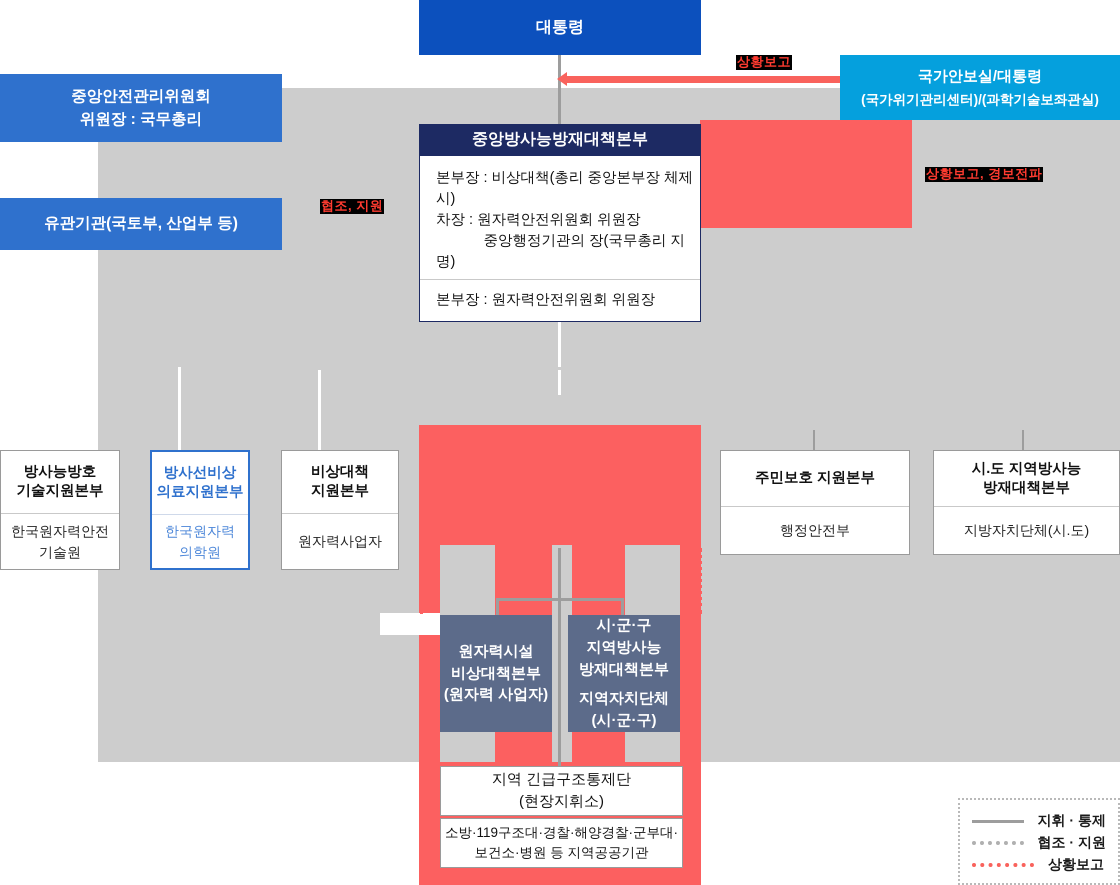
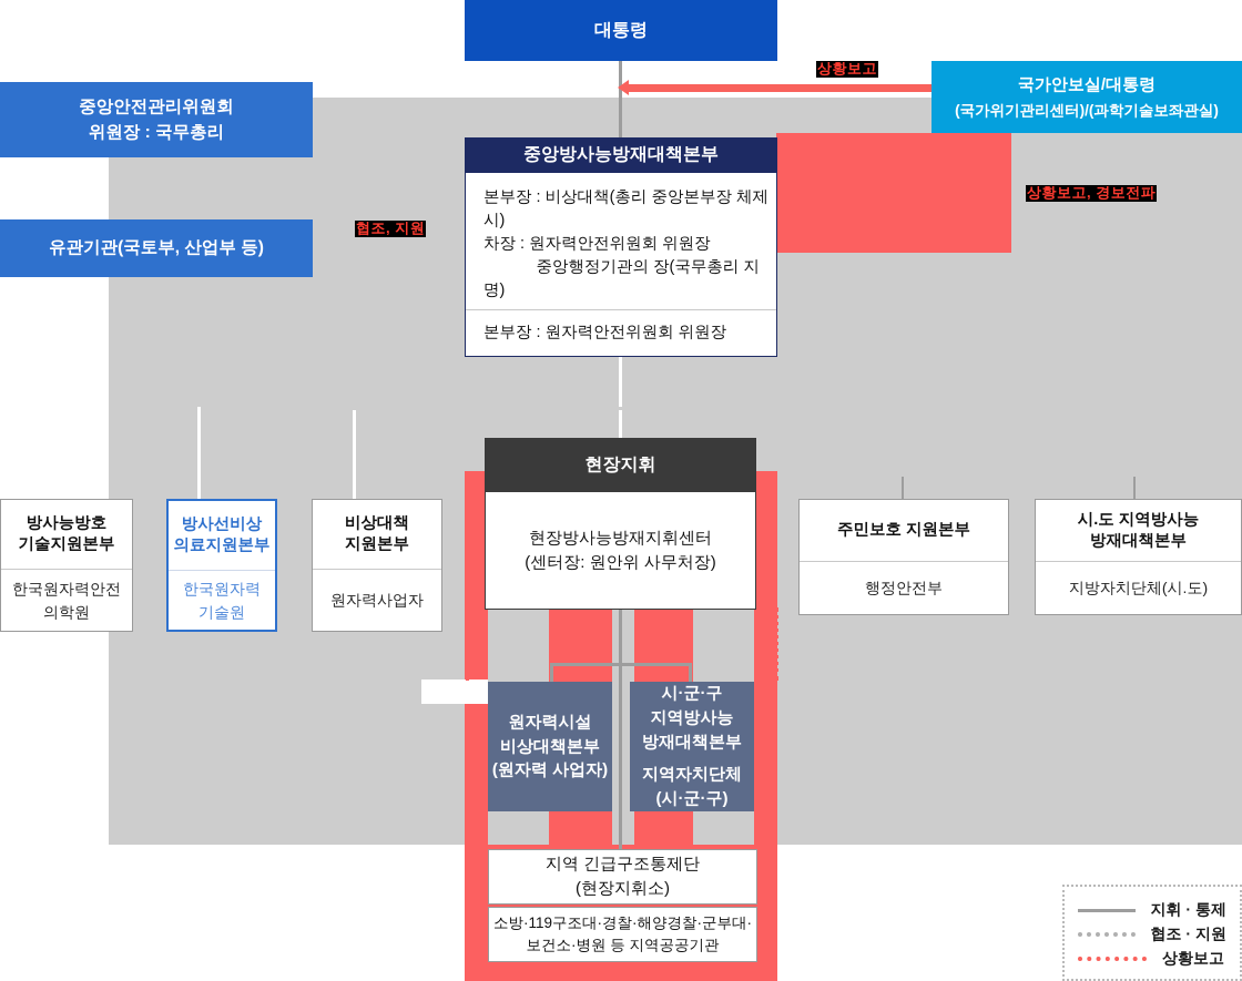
  대통령
  중앙안전관리위원회
  위원장 : 국무총리
  유관기관(국토부, 산업부 등)
  국가안보실/대통령
  (국가위기관리센터)/(과학기술보좌관실)
  중앙방사능방재대책본부
  본부장 : 비상대책(총리 중앙본부장 체제시)
  차장 : 원자력안전위원회 위원장
  중앙행정기관의 장(국무총리 지명)
  본부장 : 원자력안전위원회 위원장
+ 현장지휘
+ 현장방사능방재지휘센터
+ (센터장: 원안위 사무처장)
  방사능방호
  기술지원본부
  한국원자력안전
- 기술원
+ 의학원
  방사선비상
  의료지원본부
  한국원자력
- 의학원
+ 기술원
  비상대책
  지원본부
  원자력사업자
  주민보호 지원본부
  행정안전부
  시.도 지역방사능
  방재대책본부
  지방자치단체(시.도)
  원자력시설
  비상대책본부
  (원자력 사업자)
  시·군·구
  지역방사능
  방재대책본부
  지역자치단체
  (시·군·구)
  지역 긴급구조통제단
  (현장지휘소)
  소방·119구조대·경찰·해양경찰·군부대·
  보건소·병원 등 지역공공기관
  상황보고
  협조, 지원
  상황보고, 경보전파
  지휘 · 통제
  협조 · 지원
  상황보고
